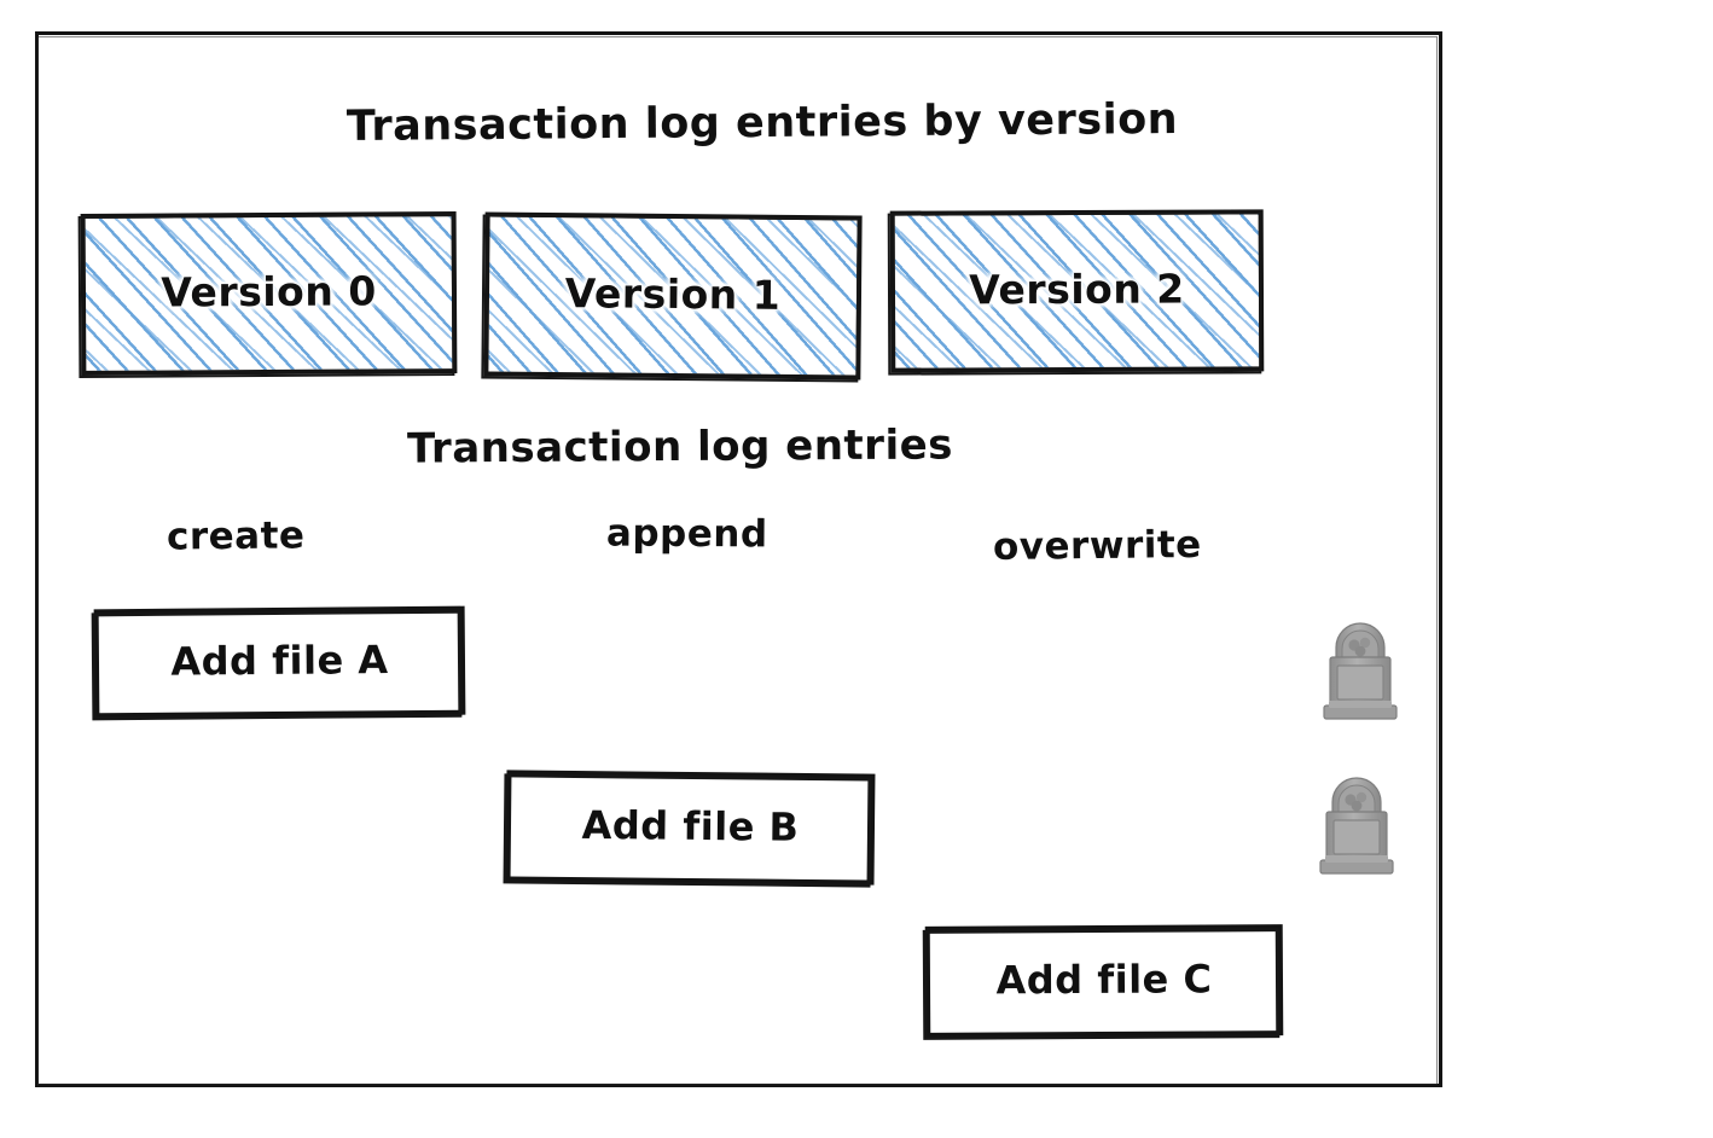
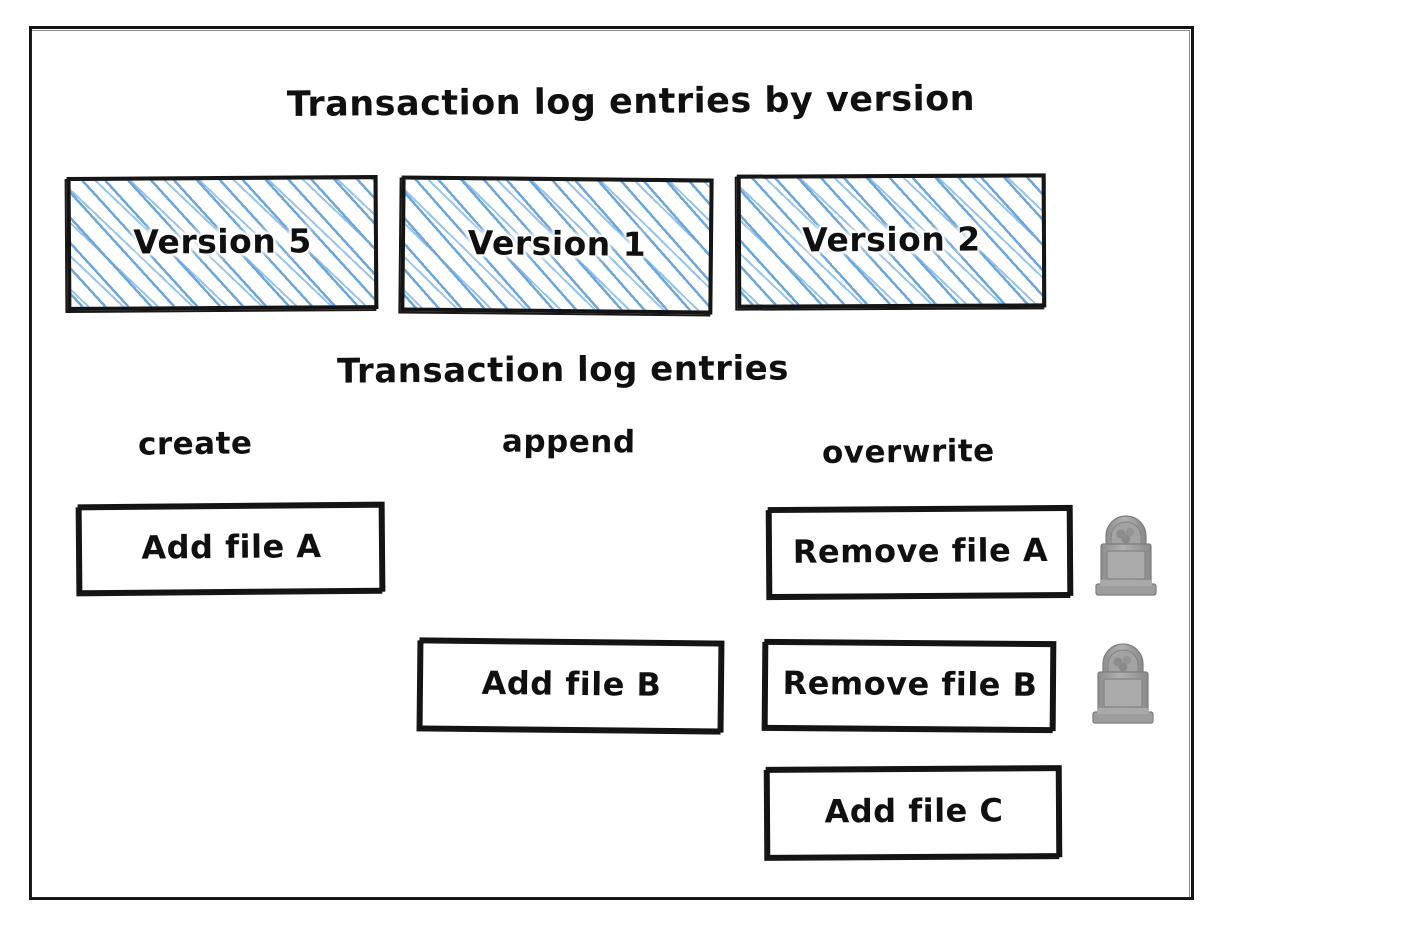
  Transaction log entries by version
- Version 0
+ Version 5
  Version 1
  Version 2
  Transaction log entries
  create
  append
  overwrite
  Add file A
  Add file B
+ Remove file A
+ Remove file B
  Add file C
